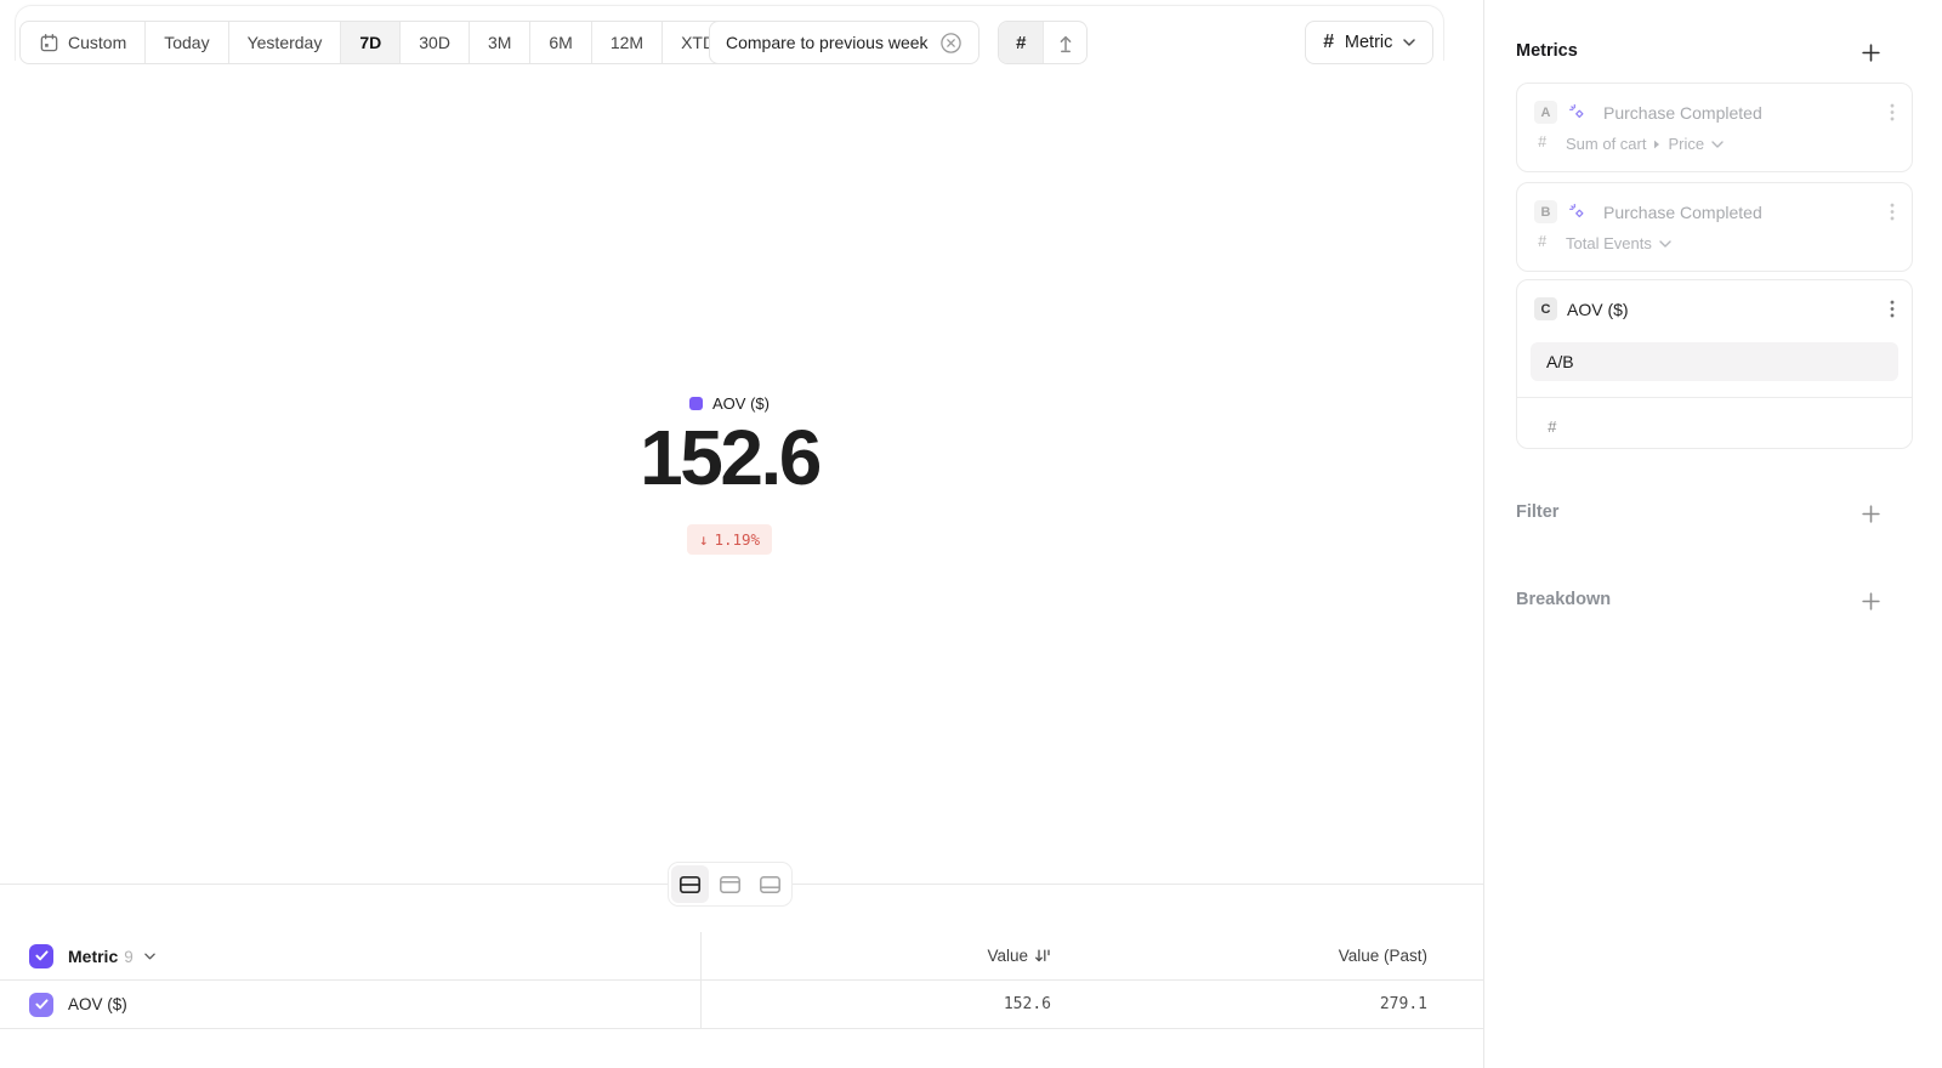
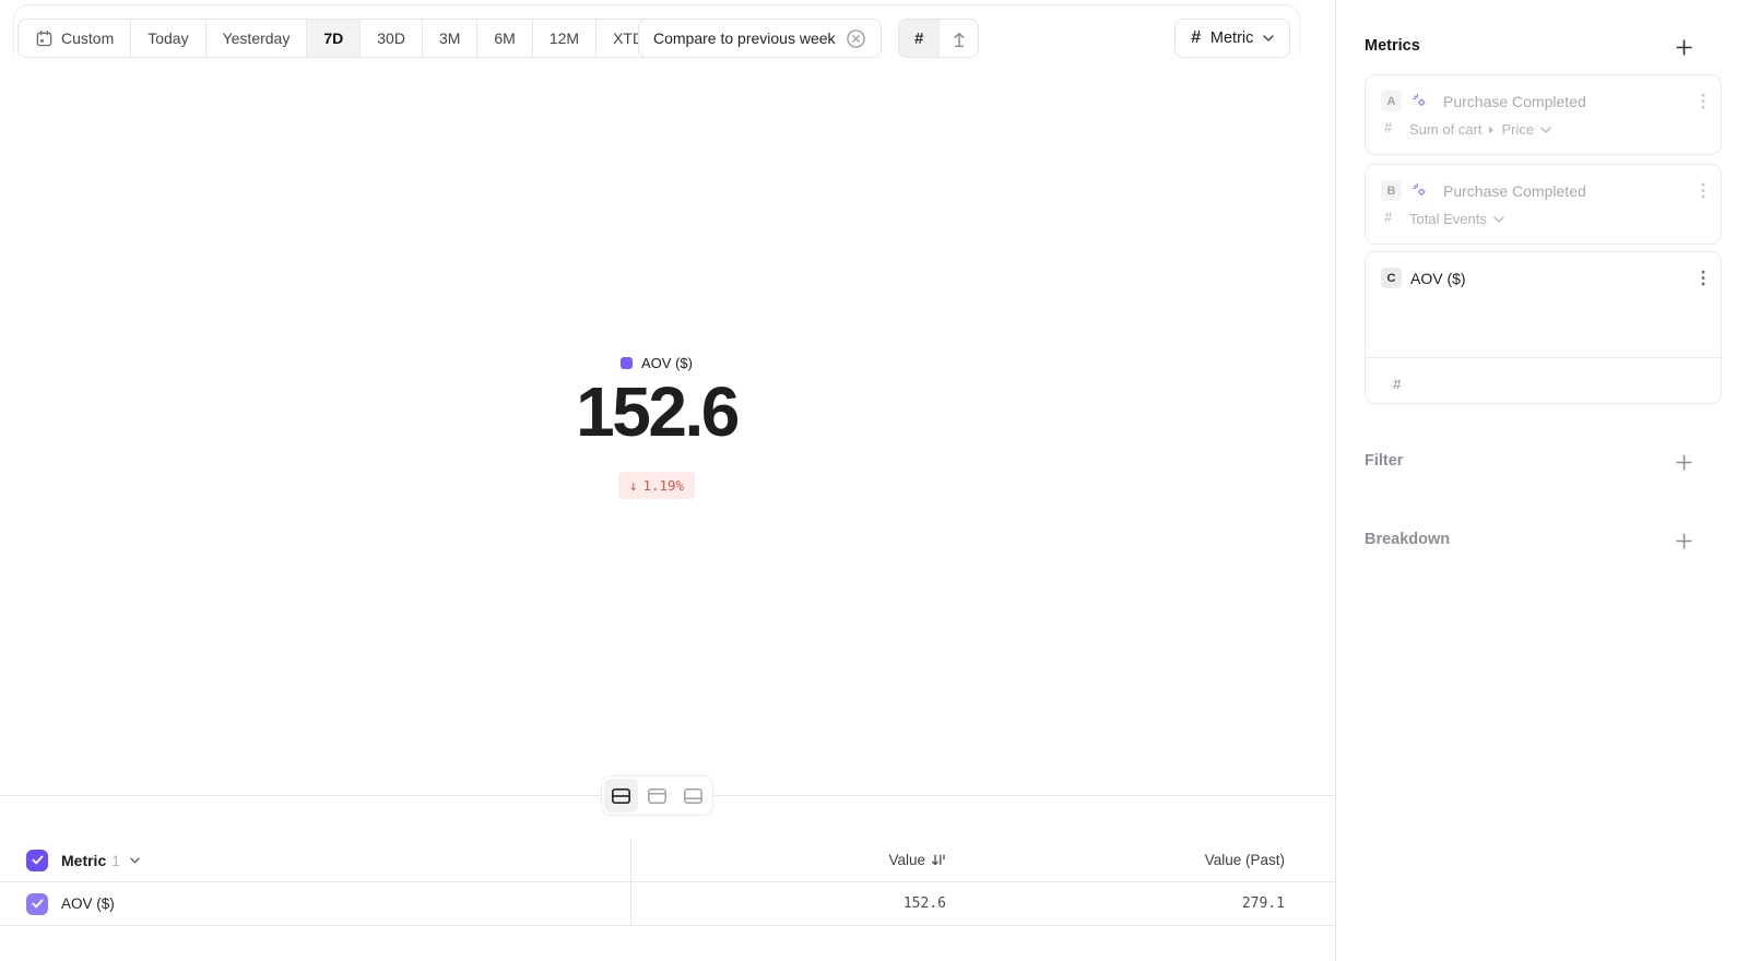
  Custom
  Today
  Yesterday
  7D
  30D
  3M
  6M
  12M
  Compare to previous week
  #
  #
  Metric
  AOV ($)
  152.6
  ↓
  1.19%
  Metric
- 9
+ 1
  Value
  Value (Past)
  AOV ($)
  152.6
  279.1
  Metrics
  A
  Purchase Completed
  #
  Sum of cart
  Price
  B
  Purchase Completed
  #
  Total Events
  C
  AOV ($)
- A/B
  #
  Filter
  Breakdown
